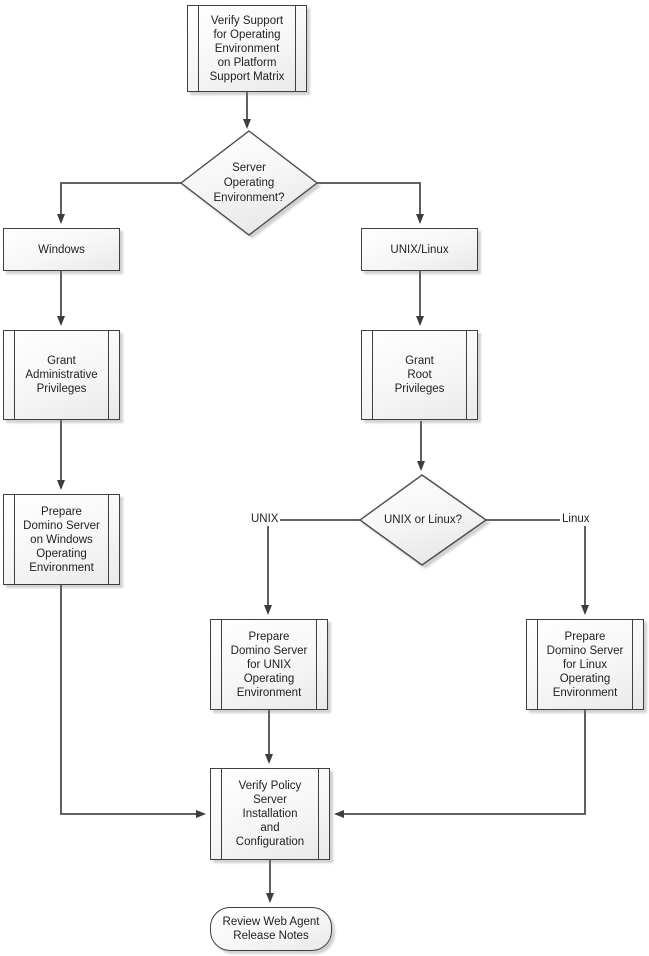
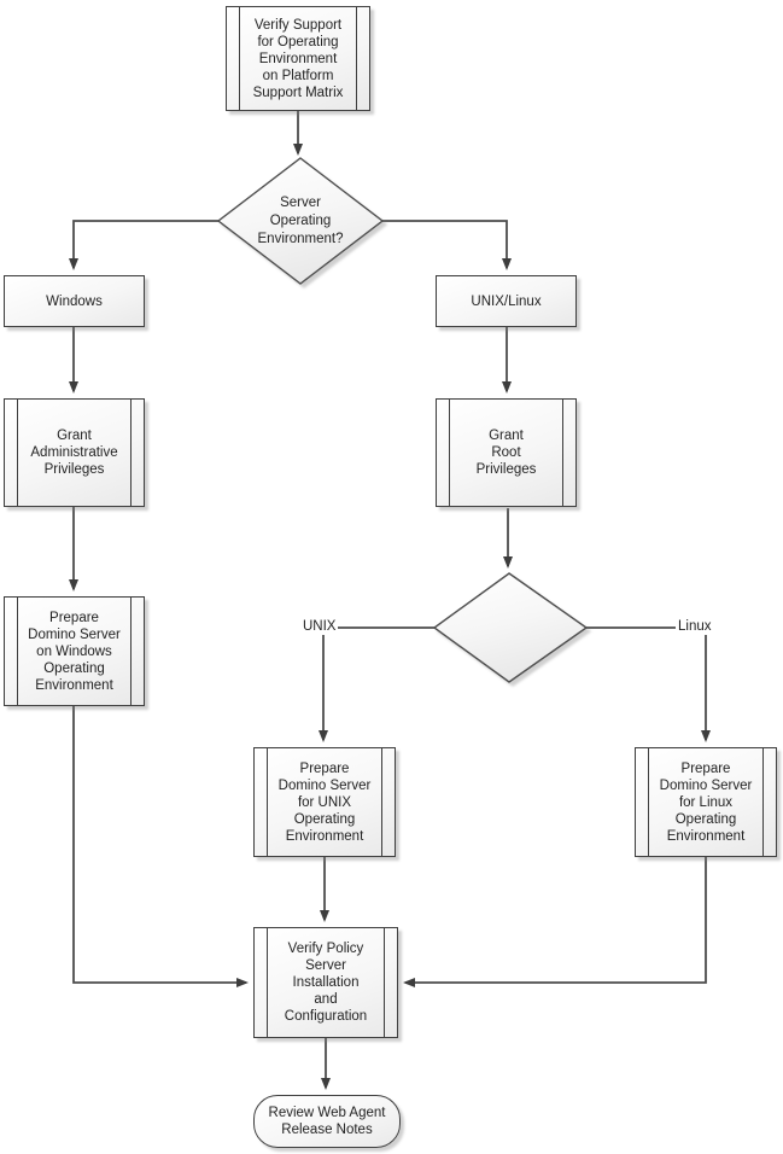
  Verify Support
  for Operating
  Environment
  on Platform
  Support Matrix
  Server
  Operating
  Environment?
  Windows
  UNIX/Linux
  Grant
  Administrative
  Privileges
  Grant
  Root
  Privileges
  Prepare
  Domino Server
  on Windows
  Operating
  Environment
- UNIX or Linux?
  UNIX
  Linux
  Prepare
  Domino Server
  for UNIX
  Operating
  Environment
  Prepare
  Domino Server
  for Linux
  Operating
  Environment
  Verify Policy
  Server
  Installation
  and
  Configuration
  Review Web Agent
  Release Notes
